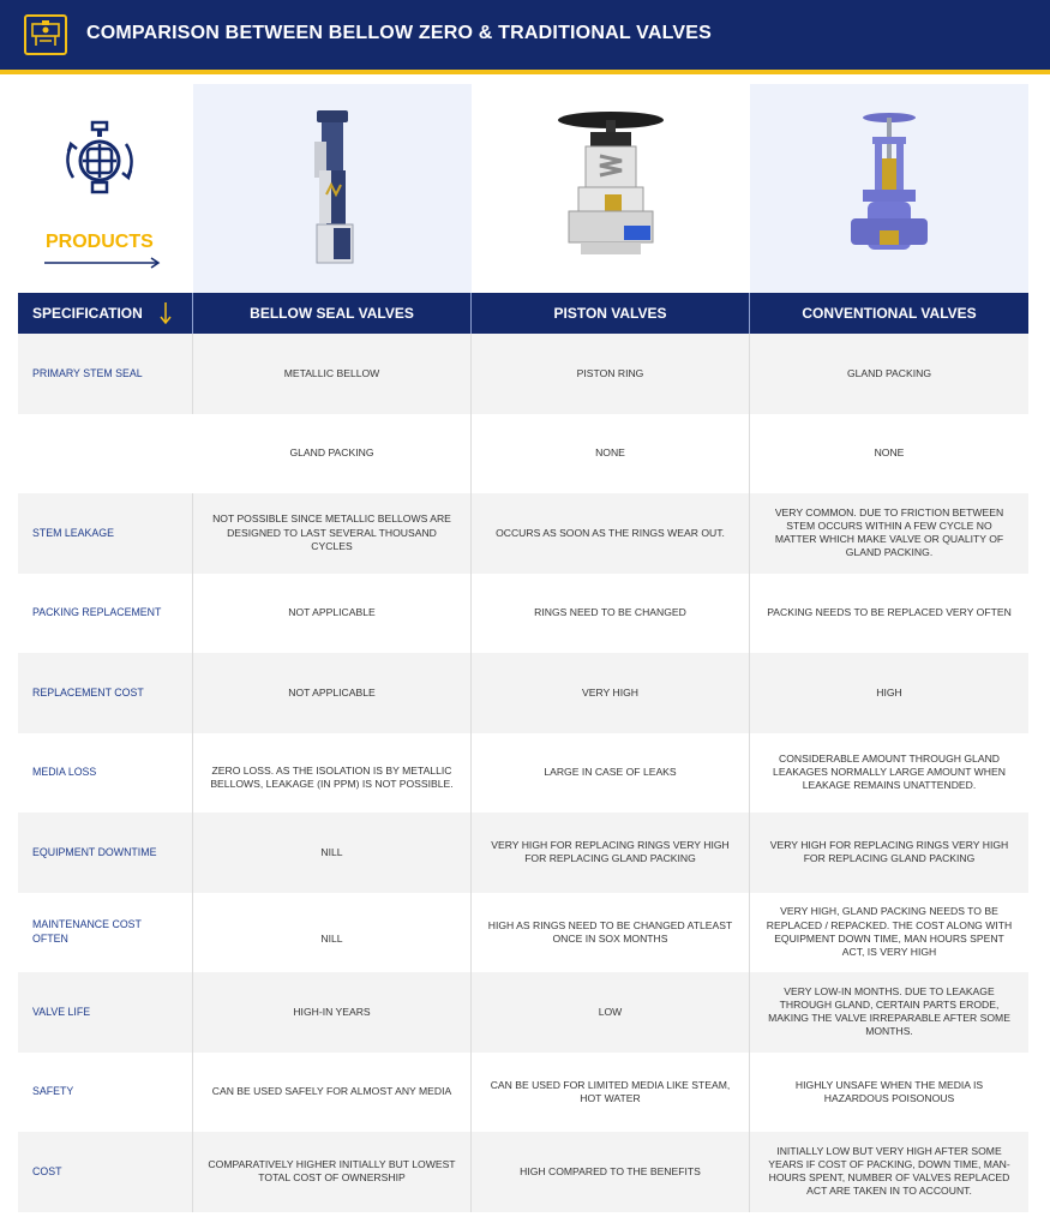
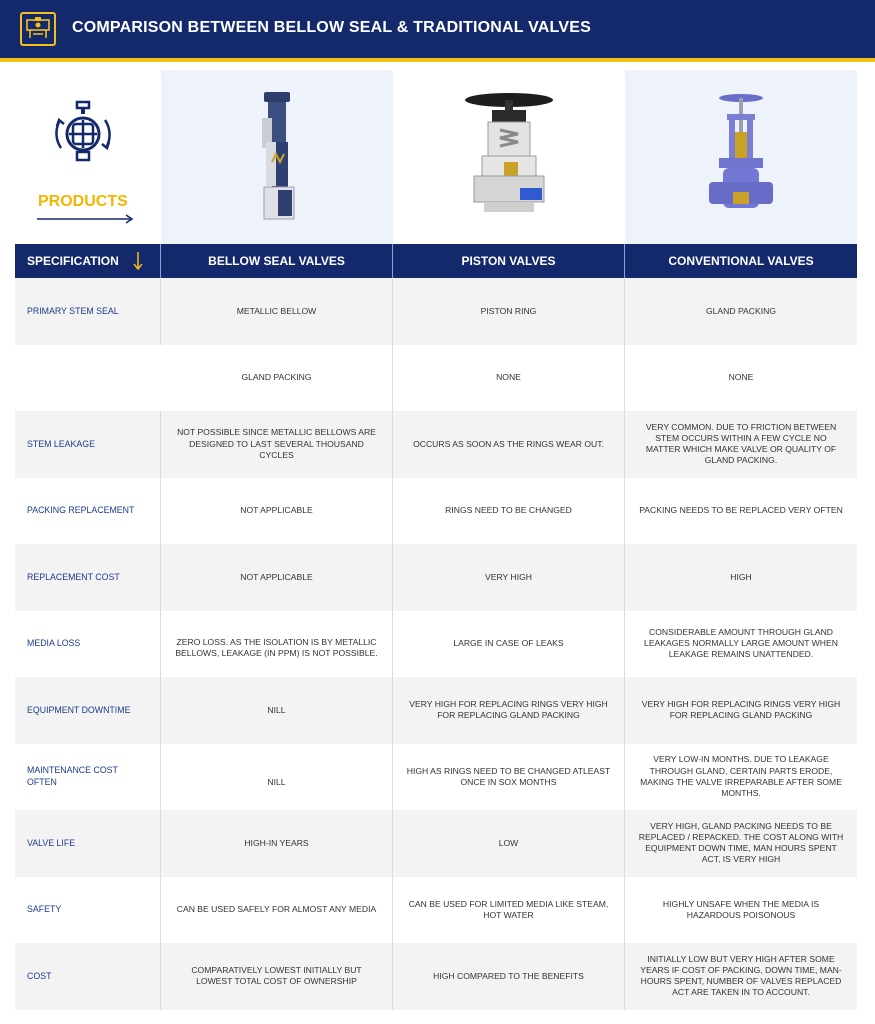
- COMPARISON BETWEEN BELLOW ZERO & TRADITIONAL VALVES
+ COMPARISON BETWEEN BELLOW SEAL & TRADITIONAL VALVES
  PRODUCTS
  SPECIFICATION
  BELLOW SEAL VALVES
  PISTON VALVES
  CONVENTIONAL VALVES
  PRIMARY STEM SEAL
  METALLIC BELLOW
  PISTON RING
  GLAND PACKING
  GLAND PACKING
  NONE
  NONE
  STEM LEAKAGE
  NOT POSSIBLE SINCE METALLIC BELLOWS ARE DESIGNED TO LAST SEVERAL THOUSAND CYCLES
  OCCURS AS SOON AS THE RINGS WEAR OUT.
  VERY COMMON. DUE TO FRICTION BETWEEN STEM OCCURS WITHIN A FEW CYCLE NO MATTER WHICH MAKE VALVE OR QUALITY OF GLAND PACKING.
  PACKING REPLACEMENT
  NOT APPLICABLE
  RINGS NEED TO BE CHANGED
  PACKING NEEDS TO BE REPLACED VERY OFTEN
  REPLACEMENT COST
  NOT APPLICABLE
  VERY HIGH
  HIGH
  MEDIA LOSS
  ZERO LOSS. AS THE ISOLATION IS BY METALLIC BELLOWS, LEAKAGE (IN PPM) IS NOT POSSIBLE.
  LARGE IN CASE OF LEAKS
  CONSIDERABLE AMOUNT THROUGH GLAND LEAKAGES NORMALLY LARGE AMOUNT WHEN LEAKAGE REMAINS UNATTENDED.
  EQUIPMENT DOWNTIME
  NILL
  VERY HIGH FOR REPLACING RINGS VERY HIGH FOR REPLACING GLAND PACKING
  VERY HIGH FOR REPLACING RINGS VERY HIGH FOR REPLACING GLAND PACKING
  MAINTENANCE COST OFTEN
  NILL
  HIGH AS RINGS NEED TO BE CHANGED ATLEAST ONCE IN SOX MONTHS
- VERY HIGH, GLAND PACKING NEEDS TO BE REPLACED / REPACKED. THE COST ALONG WITH EQUIPMENT DOWN TIME, MAN HOURS SPENT ACT, IS VERY HIGH
+ VERY LOW-IN MONTHS. DUE TO LEAKAGE THROUGH GLAND, CERTAIN PARTS ERODE, MAKING THE VALVE IRREPARABLE AFTER SOME MONTHS.
  VALVE LIFE
  HIGH-IN YEARS
  LOW
- VERY LOW-IN MONTHS. DUE TO LEAKAGE THROUGH GLAND, CERTAIN PARTS ERODE, MAKING THE VALVE IRREPARABLE AFTER SOME MONTHS.
+ VERY HIGH, GLAND PACKING NEEDS TO BE REPLACED / REPACKED. THE COST ALONG WITH EQUIPMENT DOWN TIME, MAN HOURS SPENT ACT, IS VERY HIGH
  SAFETY
  CAN BE USED SAFELY FOR ALMOST ANY MEDIA
  CAN BE USED FOR LIMITED MEDIA LIKE STEAM, HOT WATER
  HIGHLY UNSAFE WHEN THE MEDIA IS HAZARDOUS POISONOUS
  COST
- COMPARATIVELY HIGHER INITIALLY BUT LOWEST TOTAL COST OF OWNERSHIP
+ COMPARATIVELY LOWEST INITIALLY BUT LOWEST TOTAL COST OF OWNERSHIP
  HIGH COMPARED TO THE BENEFITS
  INITIALLY LOW BUT VERY HIGH AFTER SOME YEARS IF COST OF PACKING, DOWN TIME, MAN-HOURS SPENT, NUMBER OF VALVES REPLACED ACT ARE TAKEN IN TO ACCOUNT.
